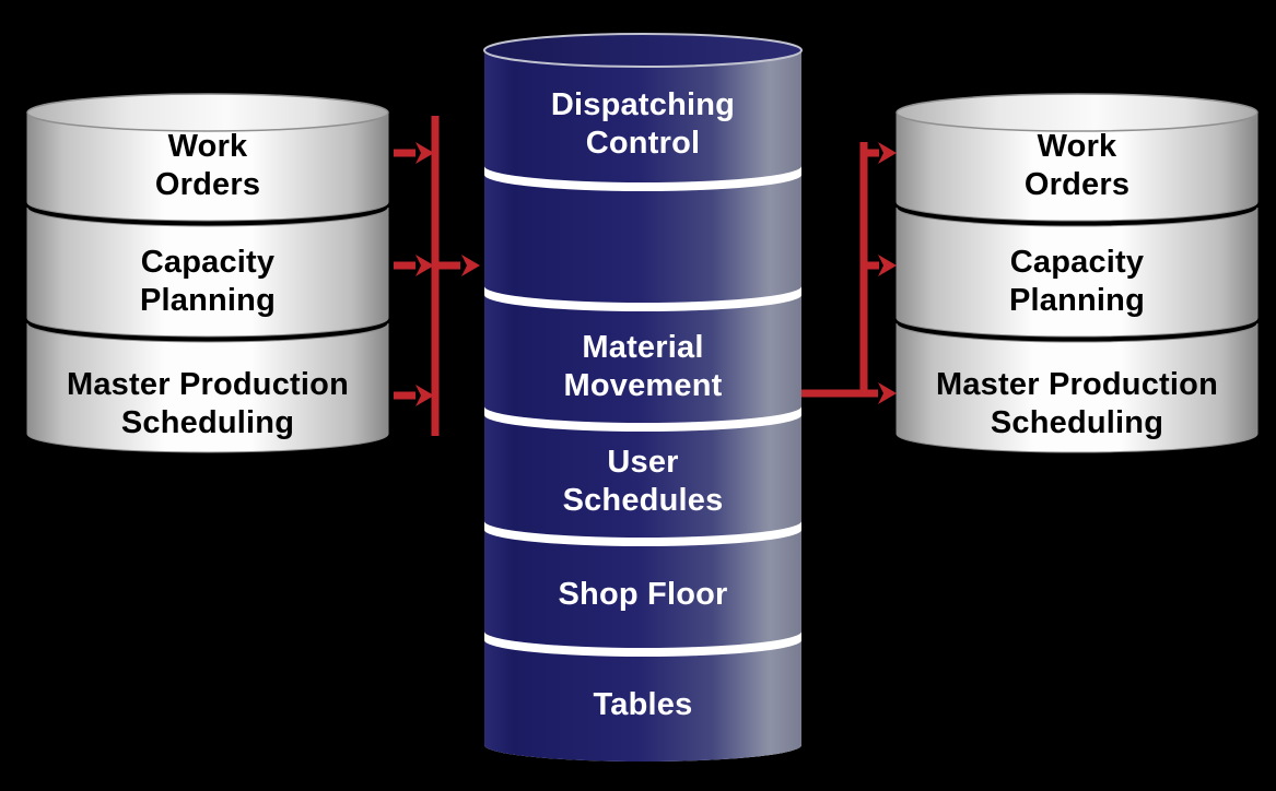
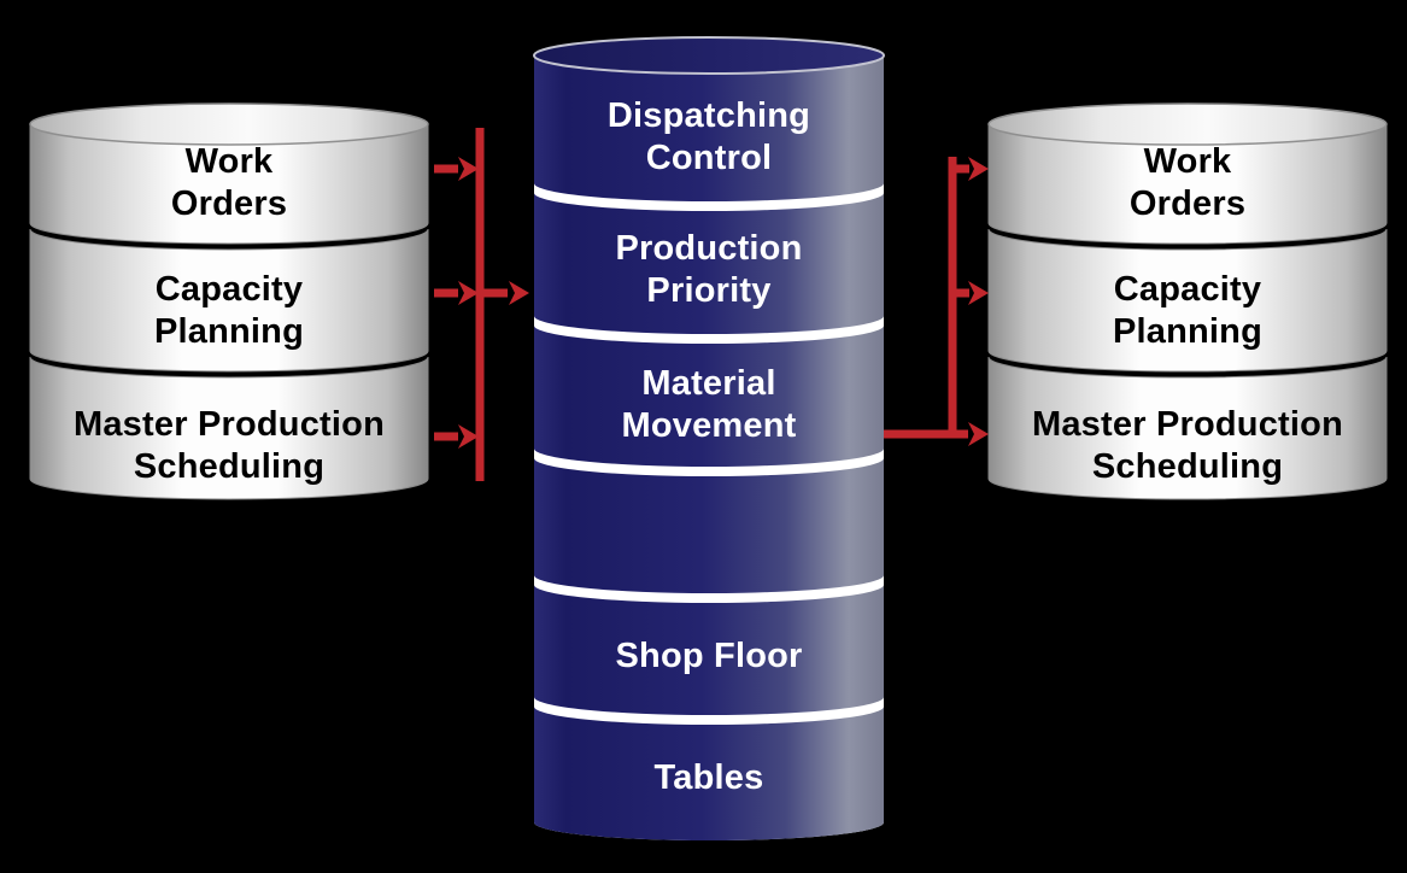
  Work
  Orders
  Capacity
  Planning
  Master Production
  Scheduling
  Dispatching
  Control
+ Production
+ Priority
  Material
  Movement
- User
- Schedules
  Shop Floor
  Tables
  Work
  Orders
  Capacity
  Planning
  Master Production
  Scheduling
